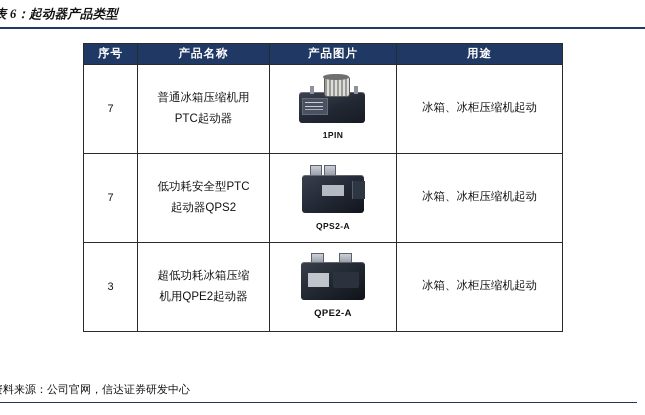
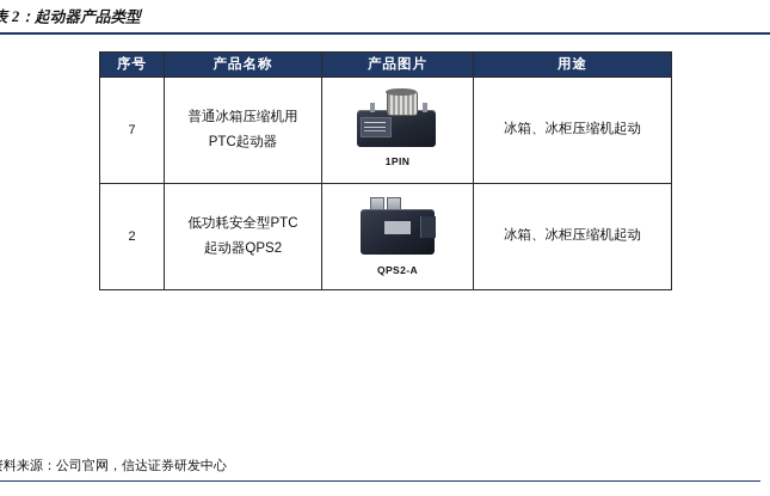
- 表 6：起动器产品类型
+ 表 2：起动器产品类型
  序号	产品名称	产品图片	用途
  7	普通冰箱压缩机用PTC起动器	1PIN	冰箱、冰柜压缩机起动
- 7	低功耗安全型PTC起动器QPS2	QPS2-A	冰箱、冰柜压缩机起动
+ 2	低功耗安全型PTC起动器QPS2	QPS2-A	冰箱、冰柜压缩机起动
- 3	超低功耗冰箱压缩机用QPE2起动器	QPE2-A	冰箱、冰柜压缩机起动
  料来源：公司官网，信达证券研发中心
